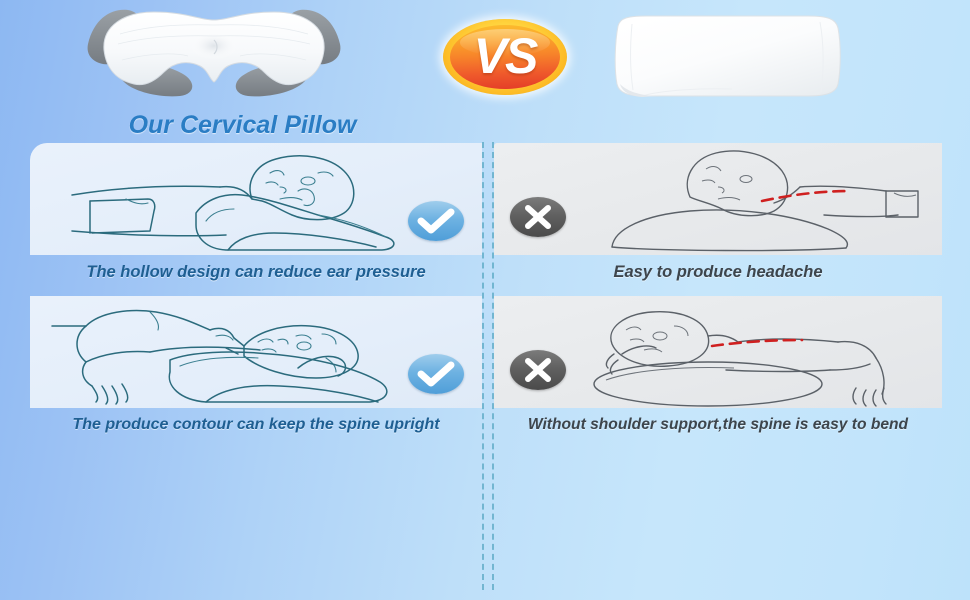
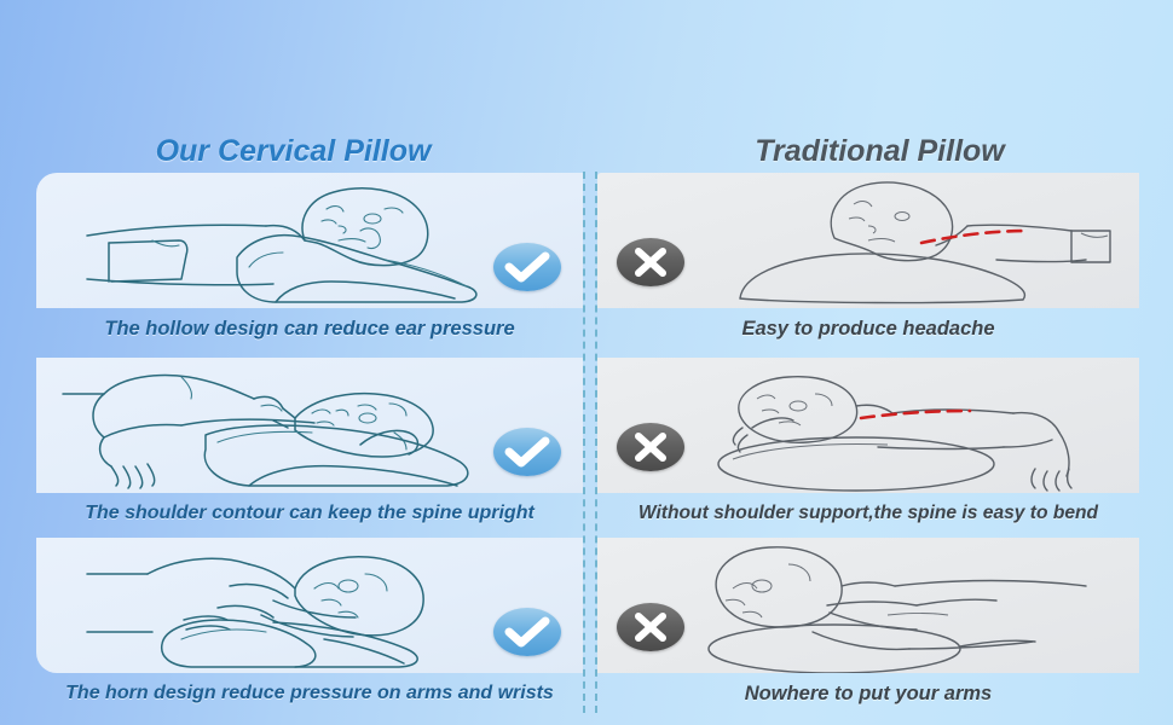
- VS
  Our Cervical Pillow
+ Traditional Pillow
  The hollow design can reduce ear pressure
  Easy to produce headache
- The produce contour can keep the spine upright
+ The shoulder contour can keep the spine upright
  Without shoulder support,the spine is easy to bend
+ The horn design reduce pressure on arms and wrists
+ Nowhere to put your arms
